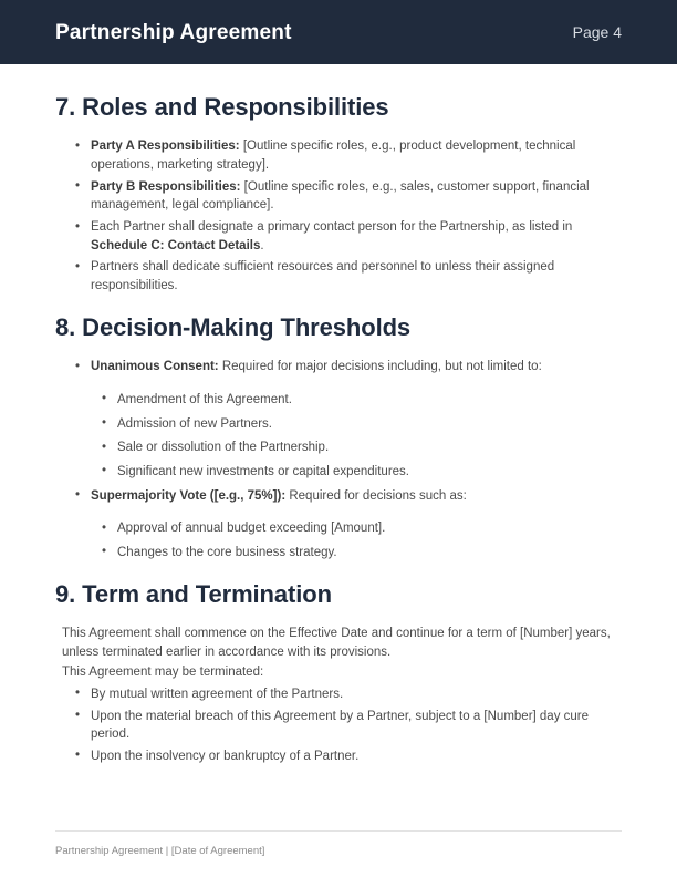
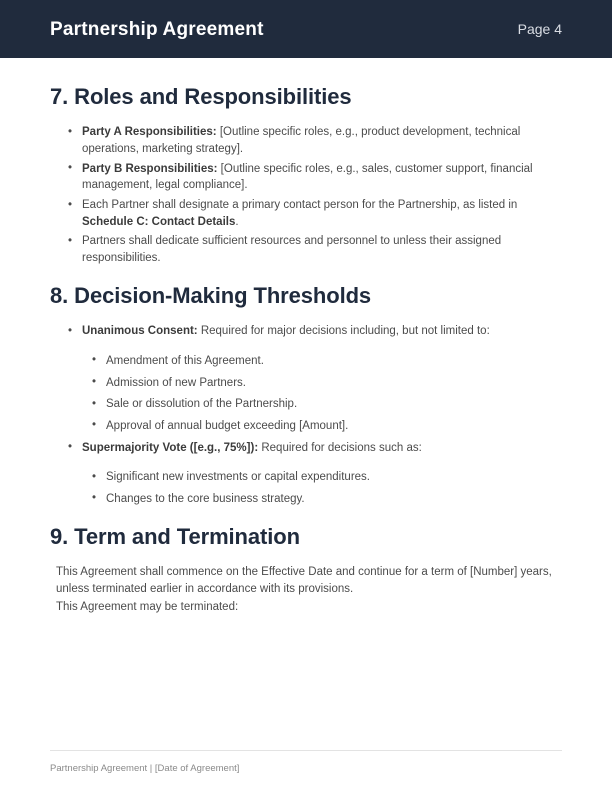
  Partnership Agreement
  Page 4
  7. Roles and Responsibilities
  Party A Responsibilities: [Outline specific roles, e.g., product development, technical operations, marketing strategy].
  Party B Responsibilities: [Outline specific roles, e.g., sales, customer support, financial management, legal compliance].
  Each Partner shall designate a primary contact person for the Partnership, as listed in Schedule C: Contact Details.
  Partners shall dedicate sufficient resources and personnel to unless their assigned responsibilities.
  8. Decision-Making Thresholds
  Unanimous Consent: Required for major decisions including, but not limited to:
  Amendment of this Agreement.
  Admission of new Partners.
  Sale or dissolution of the Partnership.
- Significant new investments or capital expenditures.
+ Approval of annual budget exceeding [Amount].
  Supermajority Vote ([e.g., 75%]): Required for decisions such as:
- Approval of annual budget exceeding [Amount].
+ Significant new investments or capital expenditures.
  Changes to the core business strategy.
  9. Term and Termination
  This Agreement shall commence on the Effective Date and continue for a term of [Number] years, unless terminated earlier in accordance with its provisions.
  This Agreement may be terminated:
- By mutual written agreement of the Partners.
- Upon the material breach of this Agreement by a Partner, subject to a [Number] day cure period.
- Upon the insolvency or bankruptcy of a Partner.
  Partnership Agreement | [Date of Agreement]
